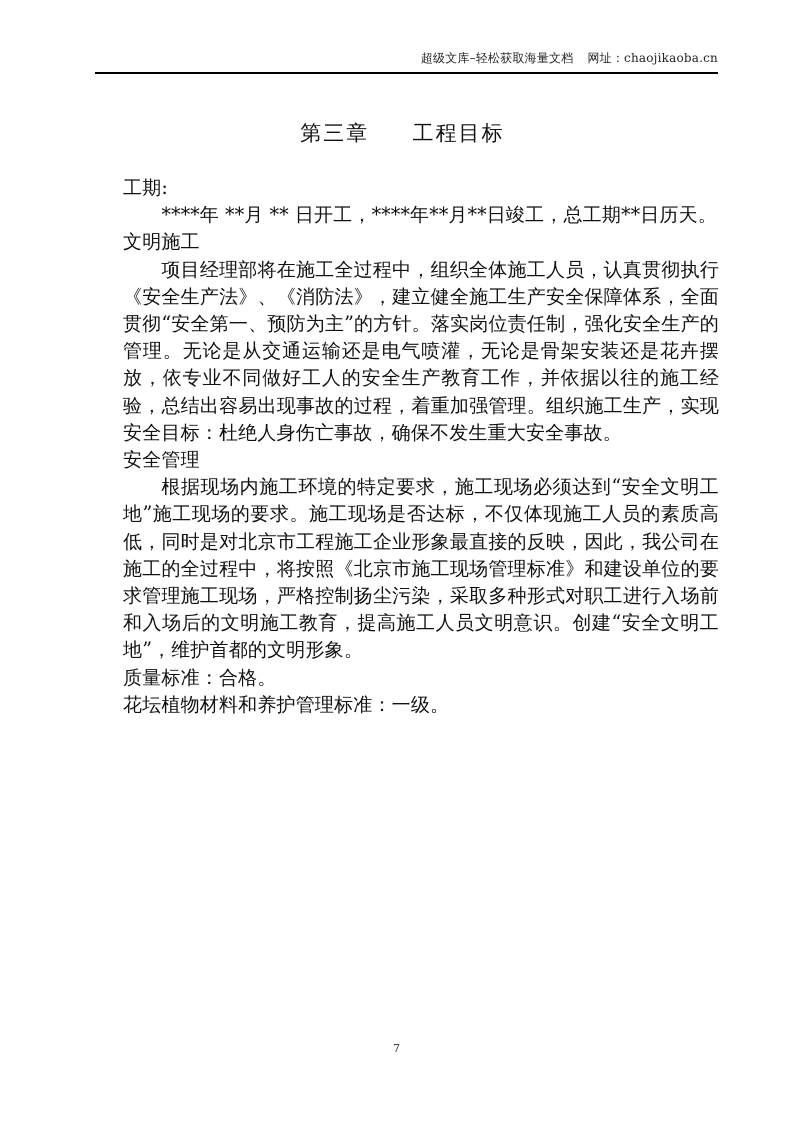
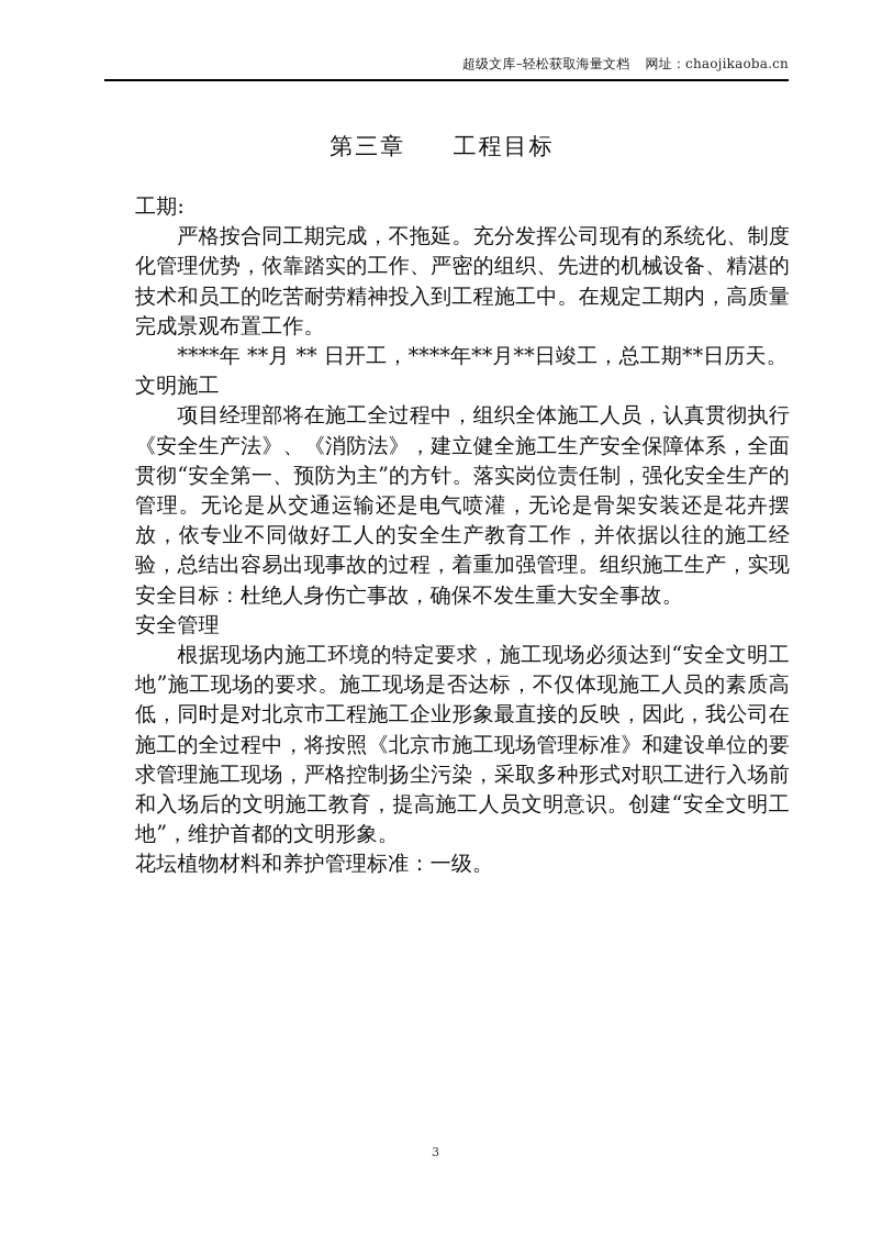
  超级文库–轻松获取海量文档 网址：chaojikaoba.cn
  第三章 工程目标
  工期:
+ 严格按合同工期完成，不拖延。充分发挥公司现有的系统化、制度化管理优势，依靠踏实的工作、严密的组织、先进的机械设备、精湛的技术和员工的吃苦耐劳精神投入到工程施工中。在规定工期内，高质量完成景观布置工作。
  ****年 **月 ** 日开工，****年**月**日竣工，总工期**日历天。
  文明施工
  项目经理部将在施工全过程中，组织全体施工人员，认真贯彻执行《安全生产法》、《消防法》，建立健全施工生产安全保障体系，全面贯彻“安全第一、预防为主”的方针。落实岗位责任制，强化安全生产的管理。无论是从交通运输还是电气喷灌，无论是骨架安装还是花卉摆放，依专业不同做好工人的安全生产教育工作，并依据以往的施工经验，总结出容易出现事故的过程，着重加强管理。组织施工生产，实现安全目标：杜绝人身伤亡事故，确保不发生重大安全事故。
  安全管理
  根据现场内施工环境的特定要求，施工现场必须达到“安全文明工地”施工现场的要求。施工现场是否达标，不仅体现施工人员的素质高低，同时是对北京市工程施工企业形象最直接的反映，因此，我公司在施工的全过程中，将按照《北京市施工现场管理标准》和建设单位的要求管理施工现场，严格控制扬尘污染，采取多种形式对职工进行入场前和入场后的文明施工教育，提高施工人员文明意识。创建“安全文明工地”，维护首都的文明形象。
- 质量标准：合格。
  花坛植物材料和养护管理标准：一级。
- 7
+ 3
